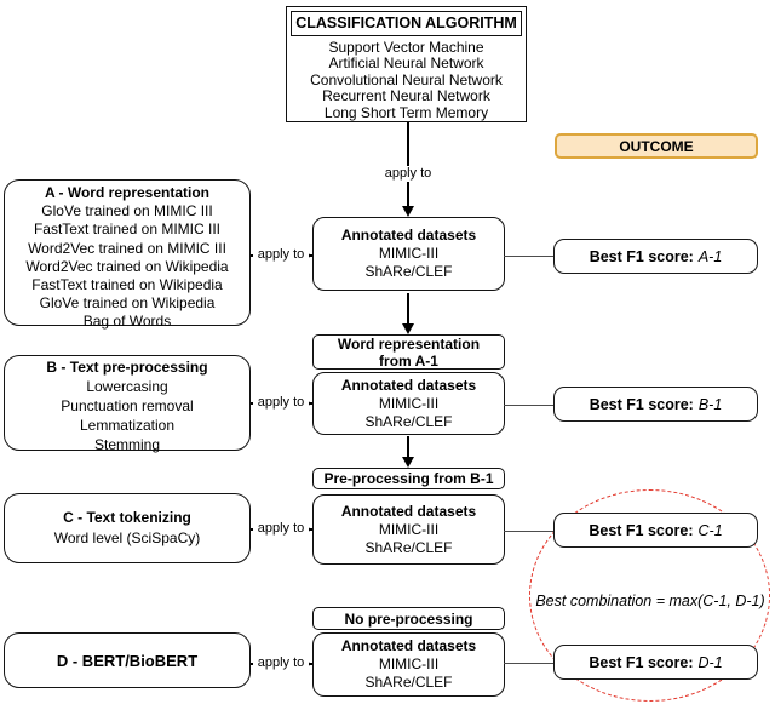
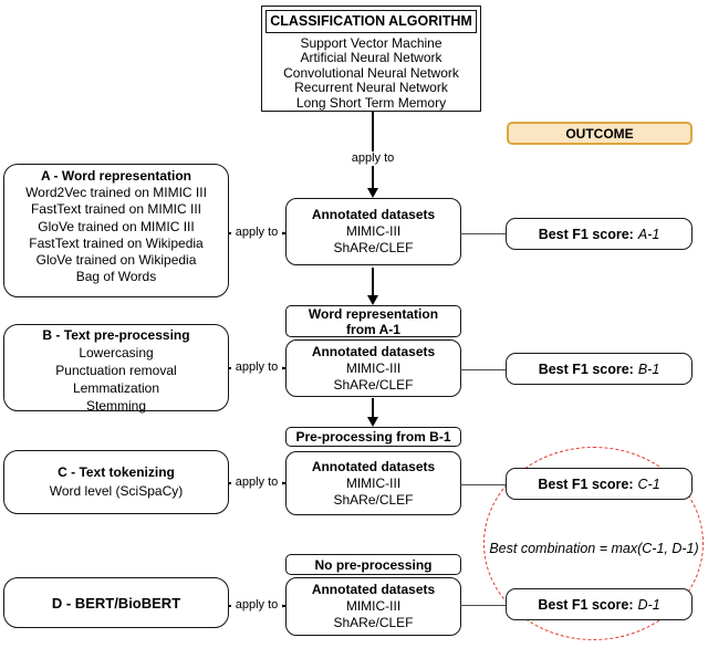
  CLASSIFICATION ALGORITHM
  Support Vector Machine
  Artificial Neural Network
  Convolutional Neural Network
  Recurrent Neural Network
  Long Short Term Memory
  apply to
  OUTCOME
  A - Word representation
- GloVe trained on MIMIC III
+ Word2Vec trained on MIMIC III
  FastText trained on MIMIC III
- Word2Vec trained on MIMIC III
+ GloVe trained on MIMIC III
- Word2Vec trained on Wikipedia
  FastText trained on Wikipedia
  GloVe trained on Wikipedia
  Bag of Words
  B - Text pre-processing
  Lowercasing
  Punctuation removal
  Lemmatization
  Stemming
  C - Text tokenizing
  Word level (SciSpaCy)
  D - BERT/BioBERT
  Annotated datasets
  MIMIC-III
  ShARe/CLEF
  Word representation
  from A-1
  Annotated datasets
  MIMIC-III
  ShARe/CLEF
  Pre-processing from B-1
  Annotated datasets
  MIMIC-III
  ShARe/CLEF
  No pre-processing
  Annotated datasets
  MIMIC-III
  ShARe/CLEF
  apply to
  apply to
  apply to
  apply to
  Best combination = max(C-1, D-1)
  Best F1 score:
  A-1
  Best F1 score:
  B-1
  Best F1 score:
  C-1
  Best F1 score:
  D-1
